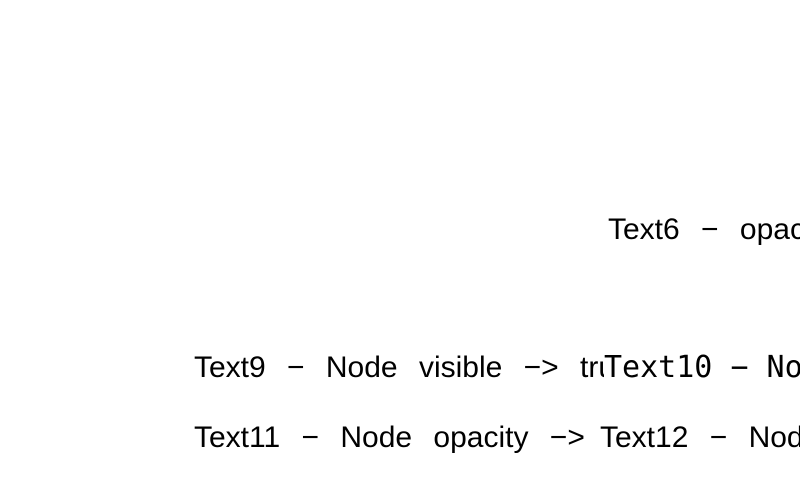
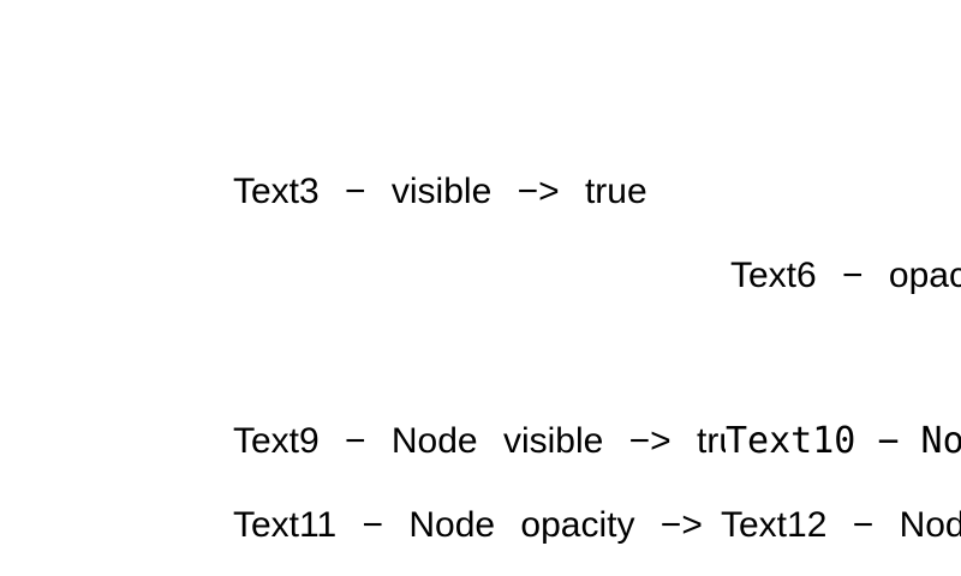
+ Text3 − visible −> true
  Text6 − opac
  Text9 − Node visible −> tr
  Text10 − No
  Text11 − Node opacity −>
  Text12 − Nod
